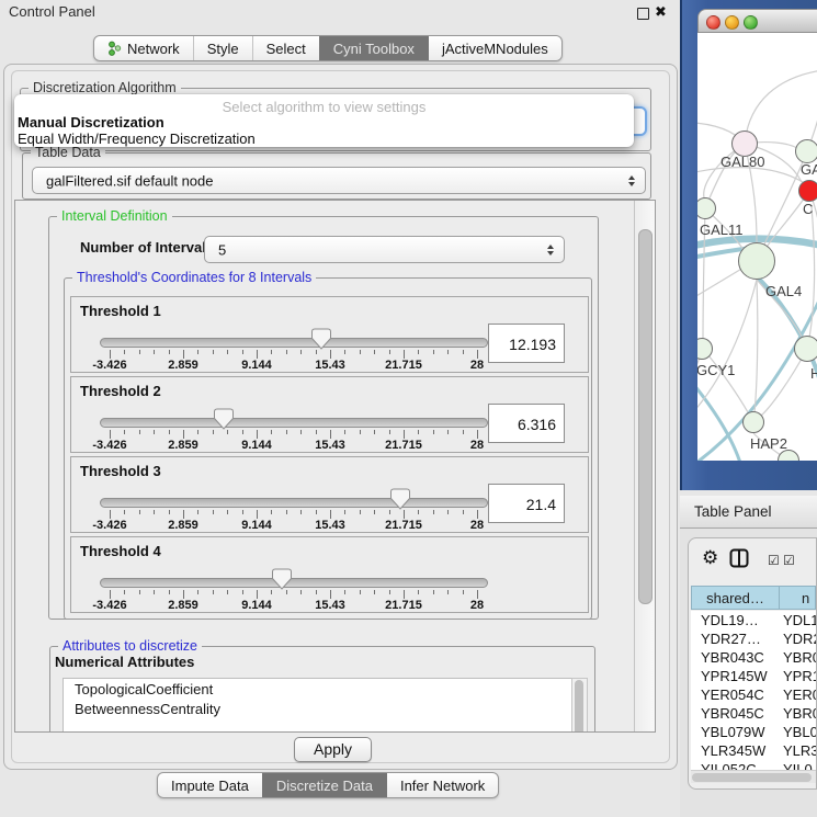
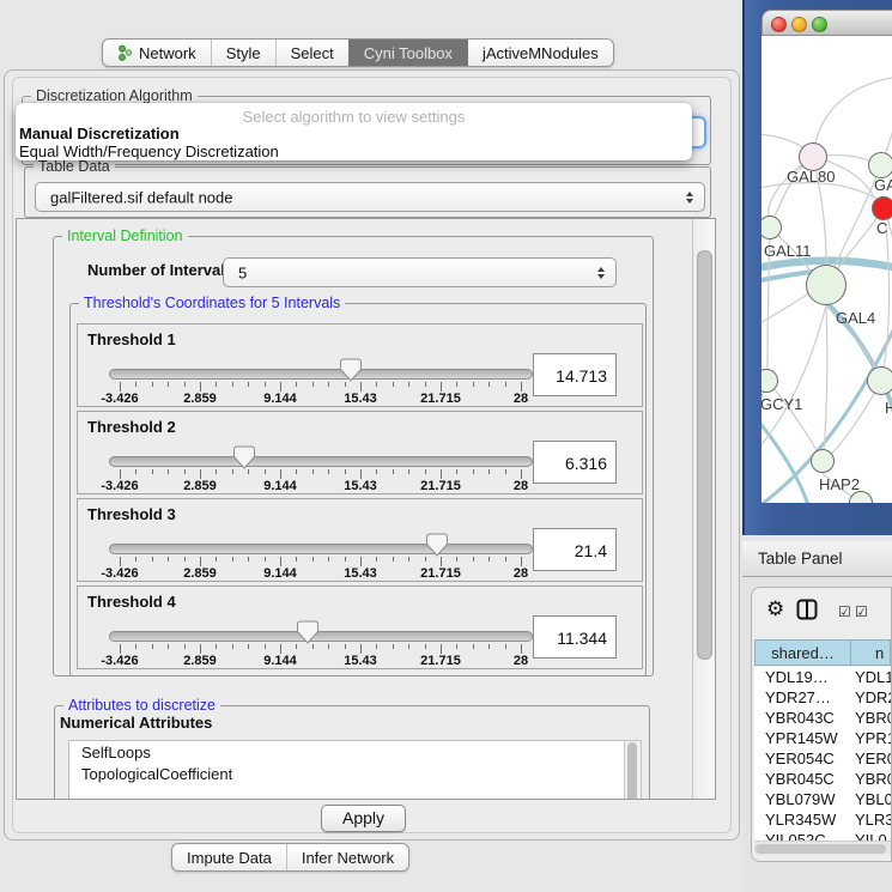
- Control Panel
- ✖
  Network
  Style
  Select
  Cyni Toolbox
  jActiveMNodules
  Discretization Algorithm
  Select algorithm to view settings
  Manual Discretization
  Equal Width/Frequency Discretization
  Table Data
  galFiltered.sif default node
  Interval Definition
  Number of Interva
  5
- Threshold's Coordinates for 8 Intervals
+ Threshold's Coordinates for 5 Intervals
  Threshold 1
  -3.426
  2.859
  9.144
  15.43
  21.715
  28
- 12.193
+ 14.713
  Threshold 2
  -3.426
  2.859
  9.144
  15.43
  21.715
  28
  6.316
  Threshold 3
  -3.426
  2.859
  9.144
  15.43
  21.715
  28
  21.4
  Threshold 4
  -3.426
  2.859
  9.144
  15.43
  21.715
  28
+ 11.344
  Attributes to discretize
  Numerical Attributes
+ SelfLoops
  TopologicalCoefficient
- BetweennessCentrality
  Apply
  Impute Data
- Discretize Data
  Infer Network
  GAL80
  GA
  C
  GAL11
  GAL4
  GCY1
  H
  HAP2
  Table Panel
  ⚙
  ☑
  ☑
  shared…
  n
  YDL19…
  YDL1
  YDR27…
  YDR
  YBR043C
  YBR
  YPR145W
  YPR
  YER054C
  YER
  YBR045C
  YBR
  YBL079W
  YBL0
  YLR345W
  YLR3
